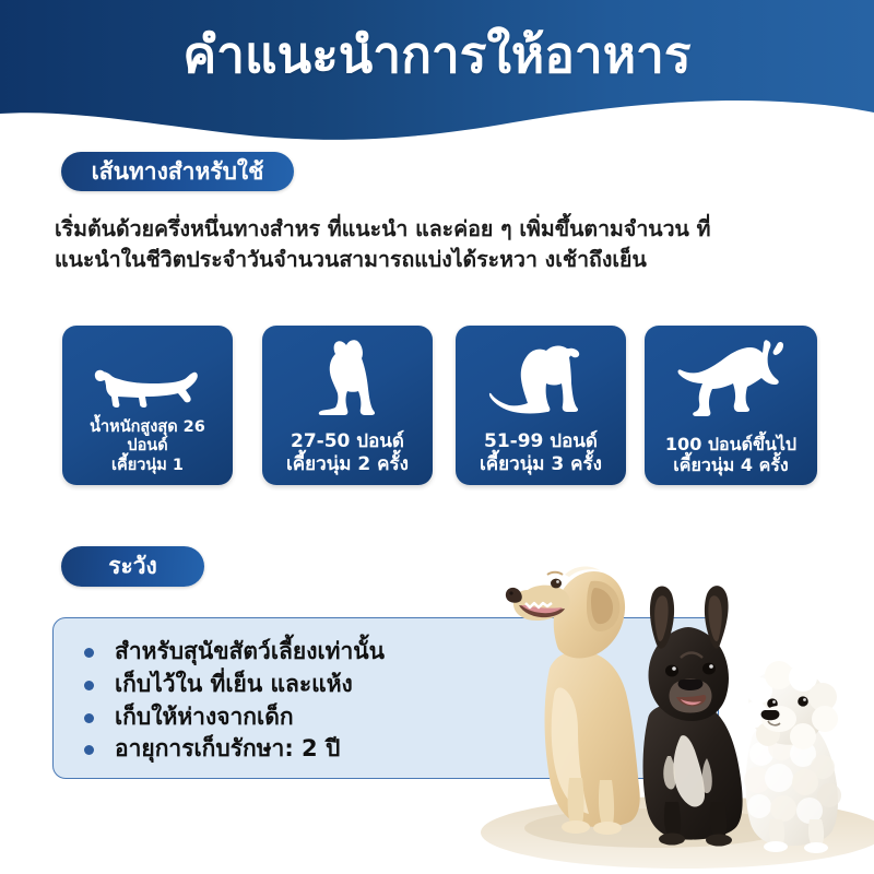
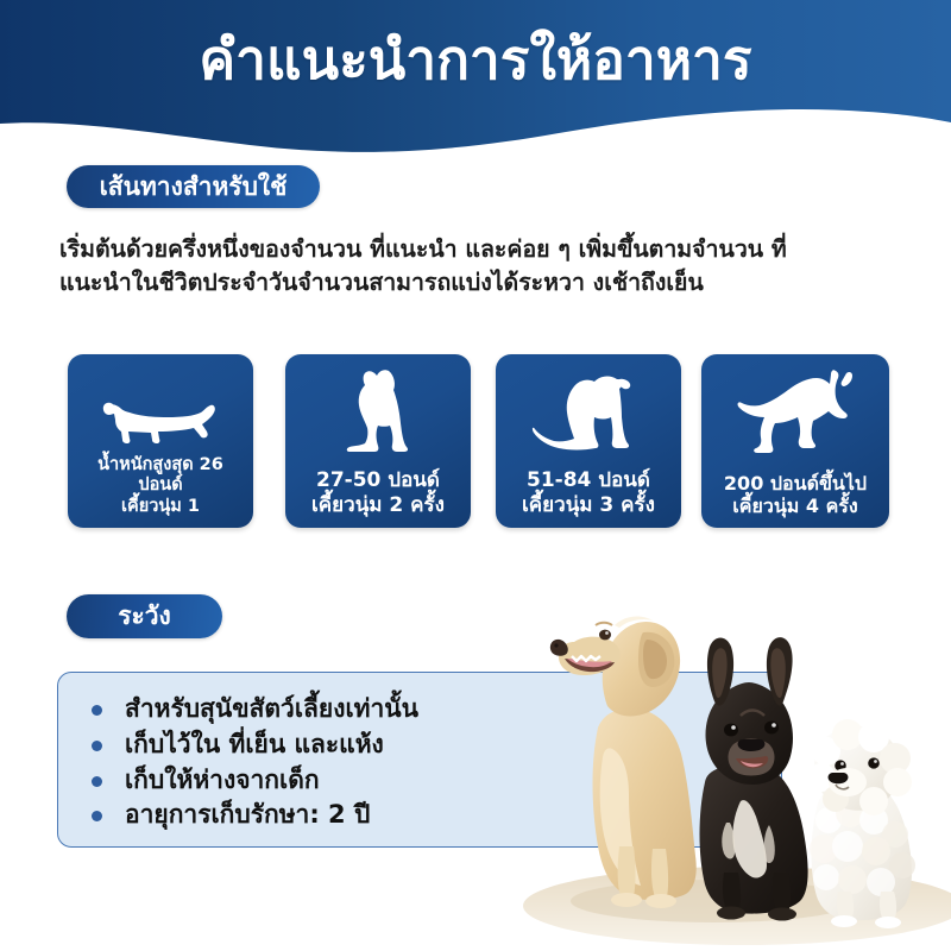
  คำแนะนำการให้อาหาร
  เส้นทางสำหรับใช้
- เริ่มต้นด้วยครึ่งหนึ่นทางสำหร ที่แนะนำ และค่อย ๆ เพิ่มขึ้นตามจำนวน ที่
+ เริ่มต้นด้วยครึ่งหนึ่งของจำนวน ที่แนะนำ และค่อย ๆ เพิ่มขึ้นตามจำนวน ที่
  แนะนำในชีวิตประจำวันจำนวนสามารถแบ่งได้ระหวา งเช้าถึงเย็น
  น้ำหนักสูงสุด 26 ปอนด์
  เคี้ยวนุ่ม 1
  27-50 ปอนด์
  เคี้ยวนุ่ม 2 ครั้ง
- 51-99 ปอนด์
+ 51-84 ปอนด์
  เคี้ยวนุ่ม 3 ครั้ง
- 100 ปอนด์ขึ้นไป
+ 200 ปอนด์ขึ้นไป
  เคี้ยวนุ่ม 4 ครั้ง
  ระวัง
  สำหรับสุนัขสัตว์เลี้ยงเท่านั้น
  เก็บไว้ใน ที่เย็น และแห้ง
  เก็บให้ห่างจากเด็ก
  อายุการเก็บรักษา: 2 ปี
